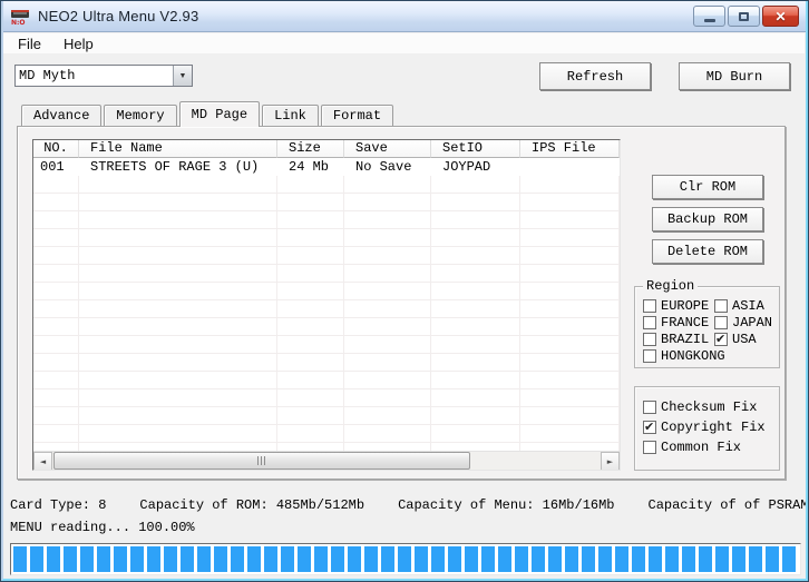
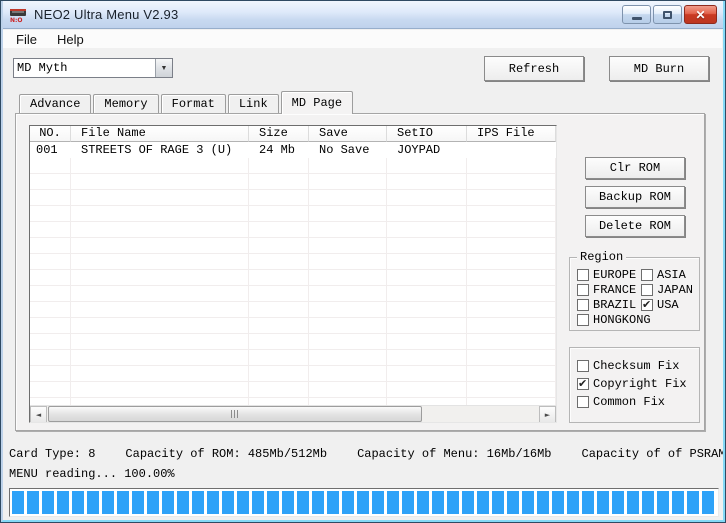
  NEO2 Ultra Menu V2.93
  ✕
  File
  Help
  MD Myth
  Refresh
  MD Burn
  Advance
  Memory
- MD Page
+ Format
  Link
- Format
+ MD Page
  NO.
  File Name
  Size
  Save
  SetIO
  IPS File
  001
  STREETS OF RAGE 3 (U)
  24 Mb
  No Save
  JOYPAD
  ◄
  ►
  Clr ROM
  Backup ROM
  Delete ROM
  Region
  EUROPE
  ASIA
  FRANCE
  JAPAN
  BRAZIL
  USA
  HONGKONG
  Checksum Fix
  Copyright Fix
  Common Fix
  Card Type: 8
  Capacity of ROM: 485Mb/512Mb
  Capacity of Menu: 16Mb/16Mb
  Capacity of of PSRAM
  MENU reading... 100.00%
